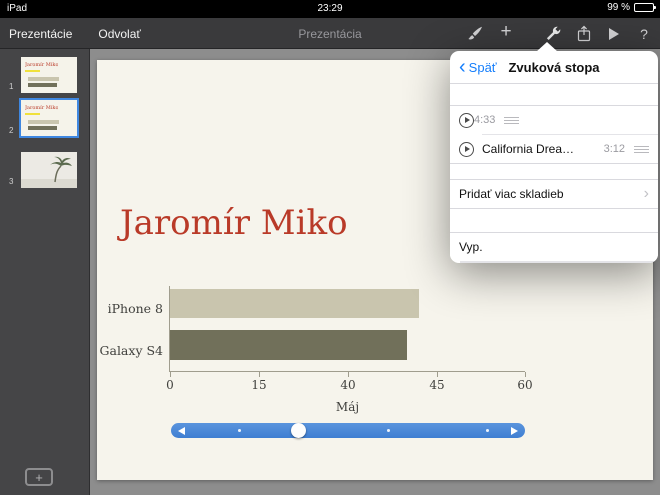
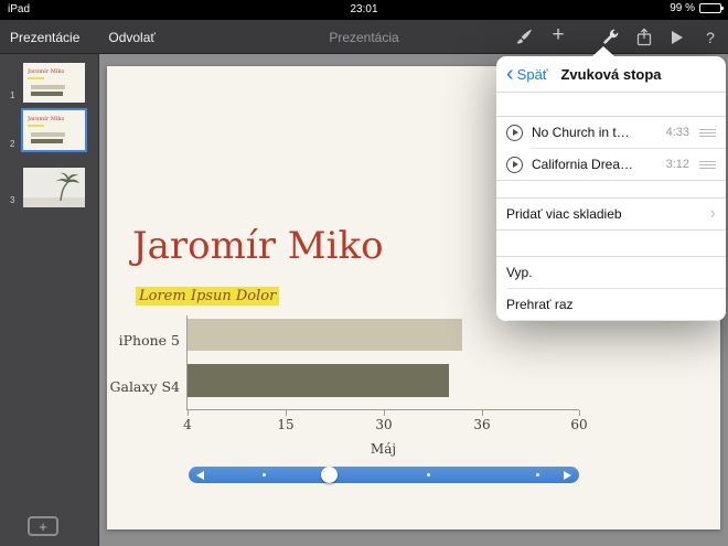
  iPad
- 23:29
+ 23:01
  99 %
  Prezentácie
  Odvolať
  Prezentácia
  +
  ?
  1
  2
  3
  +
  Jaromír Miko
+ Lorem Ipsun Dolor
- iPhone 8
+ iPhone 5
  Galaxy S4
- 0
+ 4
  15
- 40
+ 30
- 45
+ 36
  60
  Máj
  ‹
  Späť
  Zvuková stopa
+ No Church in t…
  4:33
  California Drea…
  3:12
  Pridať viac skladieb
  ›
  Vyp.
+ Prehrať raz
